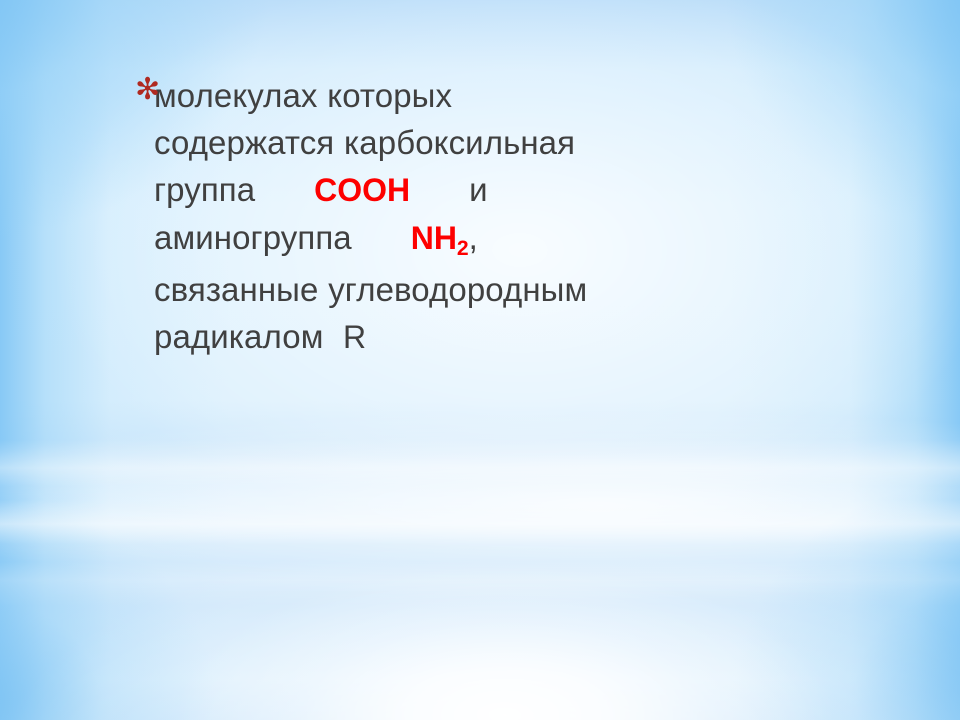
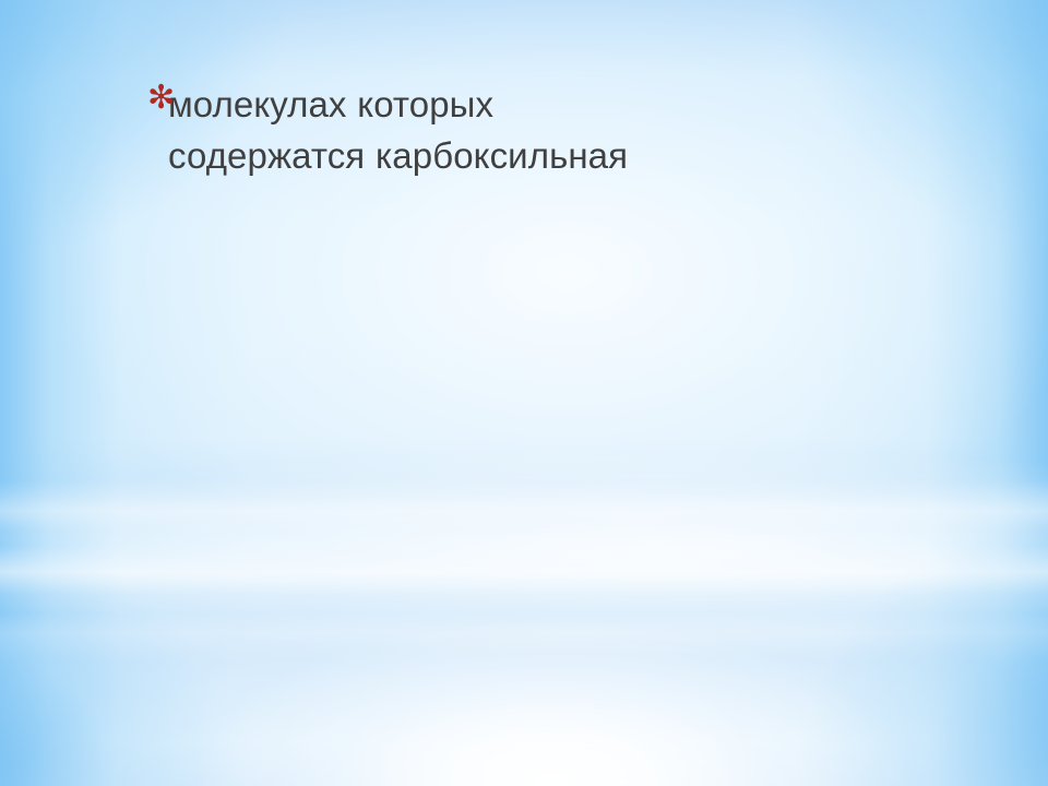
  ✻
  молекулах которых
  содержатся карбоксильная
- группа COOH и
- аминогруппа NH2,
- связанные углеводородным
- радикалом R
